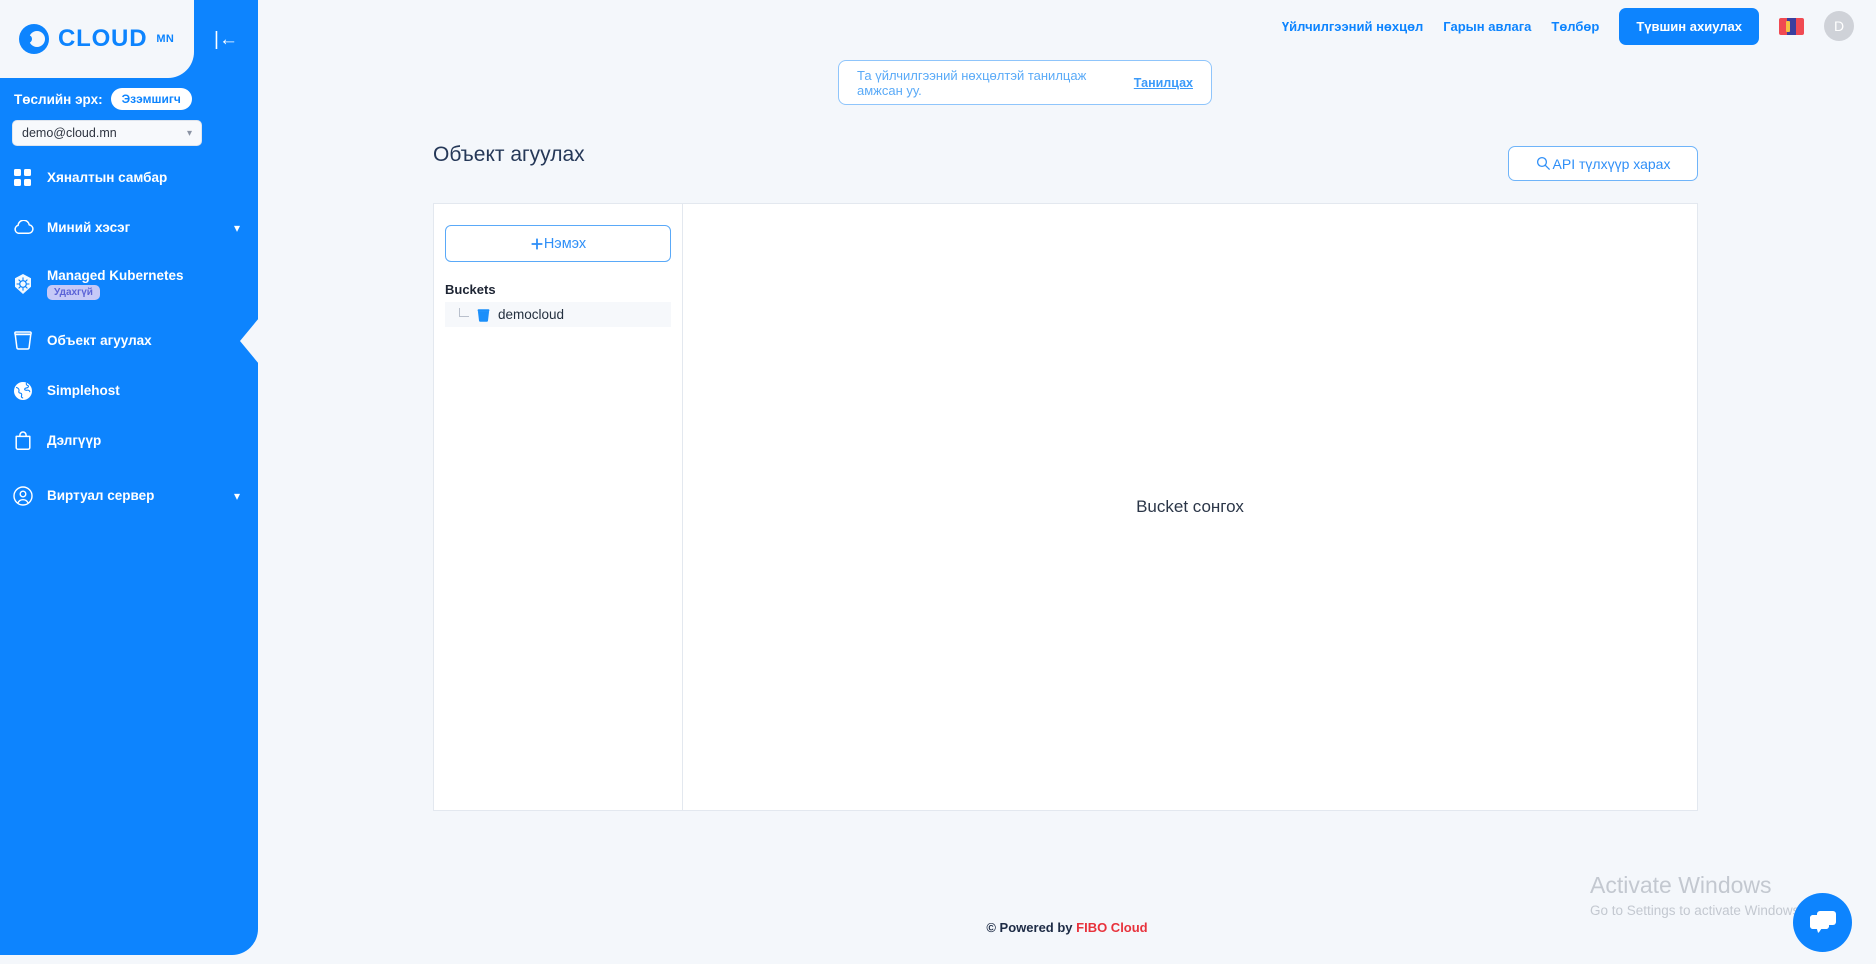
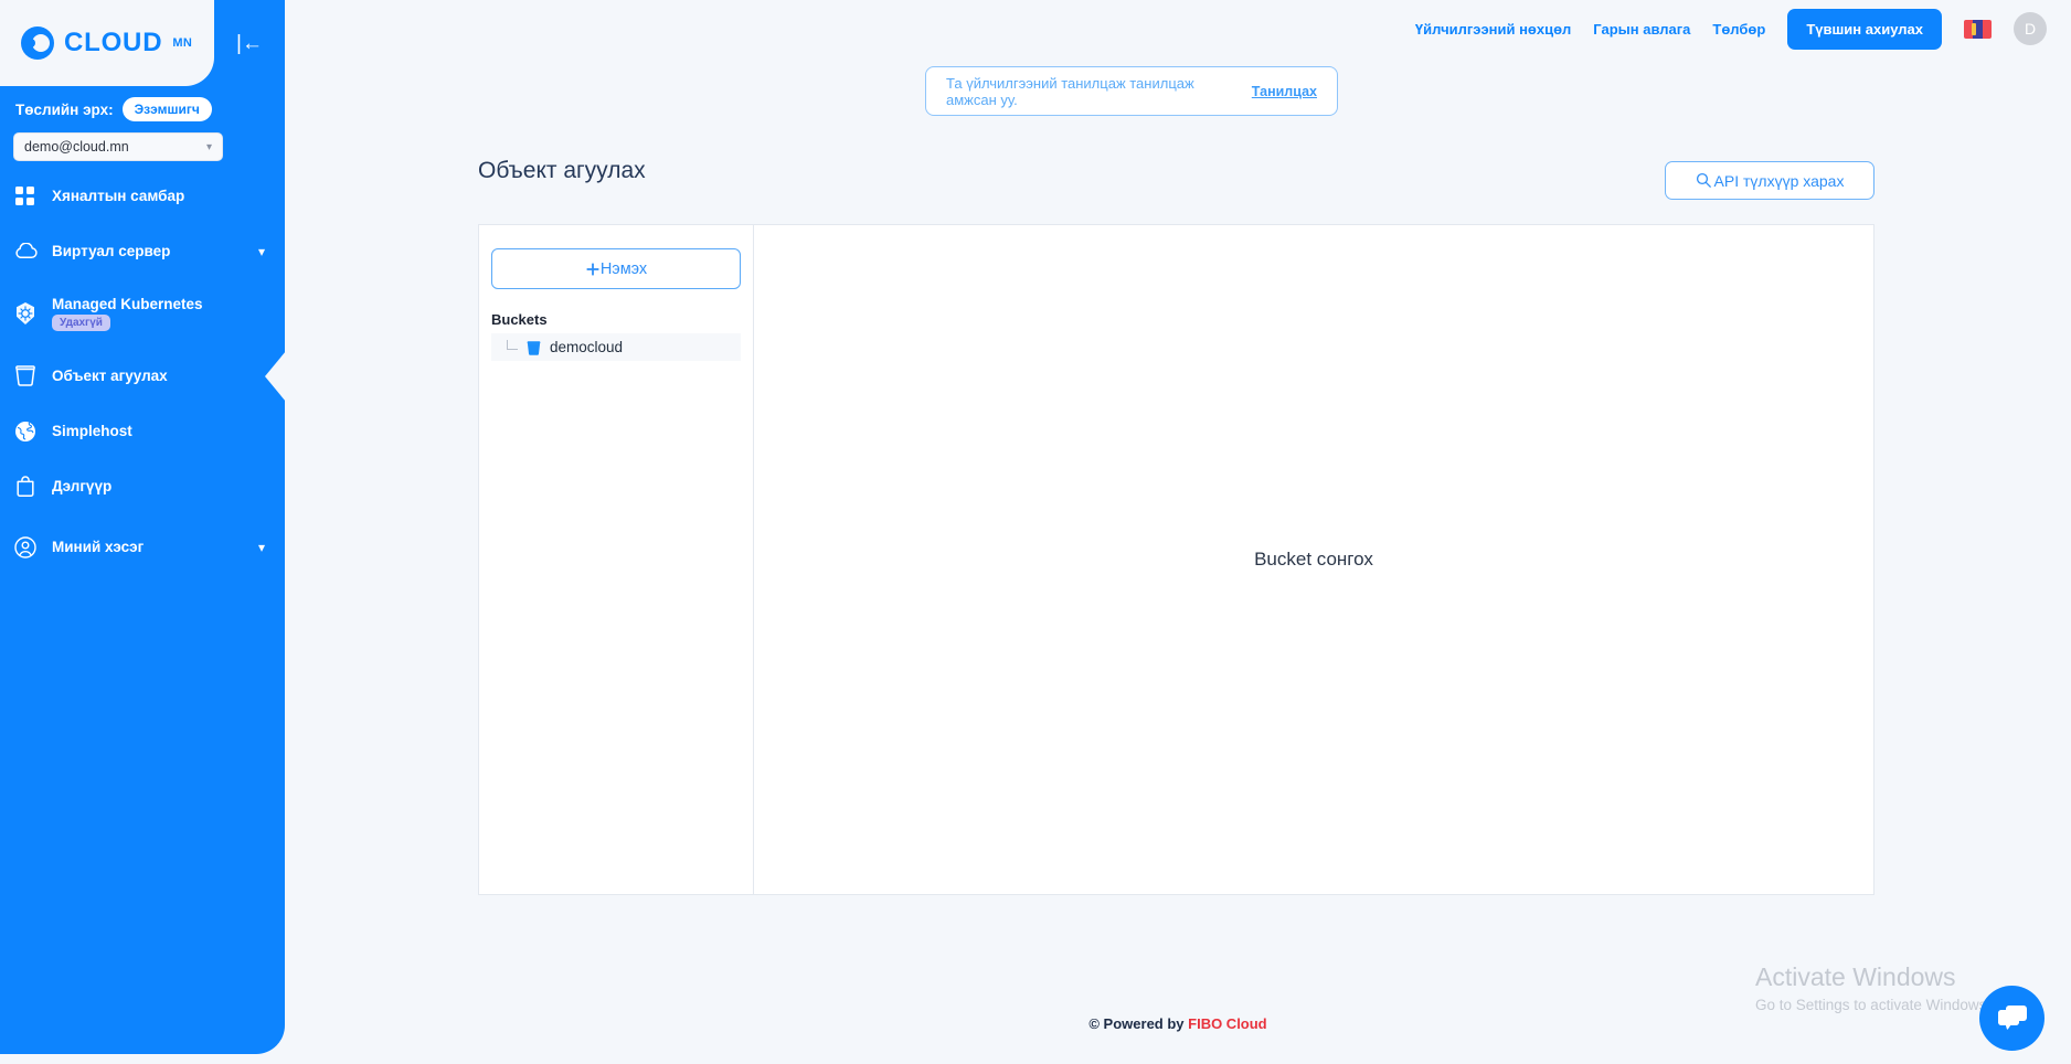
  CLOUD
  MN
  |←
  Төслийн эрх:
  Эзэмшигч
  demo@cloud.mn
  ▾
  Хяналтын самбар
- Миний хэсэг
+ Виртуал сервер
  ▾
  Managed Kubernetes
  Удахгүй
  Объект агуулах
  Simplehost
  Дэлгүүр
- Виртуал сервер
+ Миний хэсэг
  ▾
  Үйлчилгээний нөхцөл
  Гарын авлага
  Төлбөр
  Түвшин ахиулах
  D
- Та үйлчилгээний нөхцөлтэй танилцаж амжсан уу.
+ Та үйлчилгээний танилцаж танилцаж амжсан уу.
  Танилцах
  Объект агуулах
  API түлхүүр харах
  Нэмэх
  Buckets
  democloud
  Bucket сонгох
  © Powered by FIBO Cloud
  Activate Windows
  Go to Settings to activate Window
